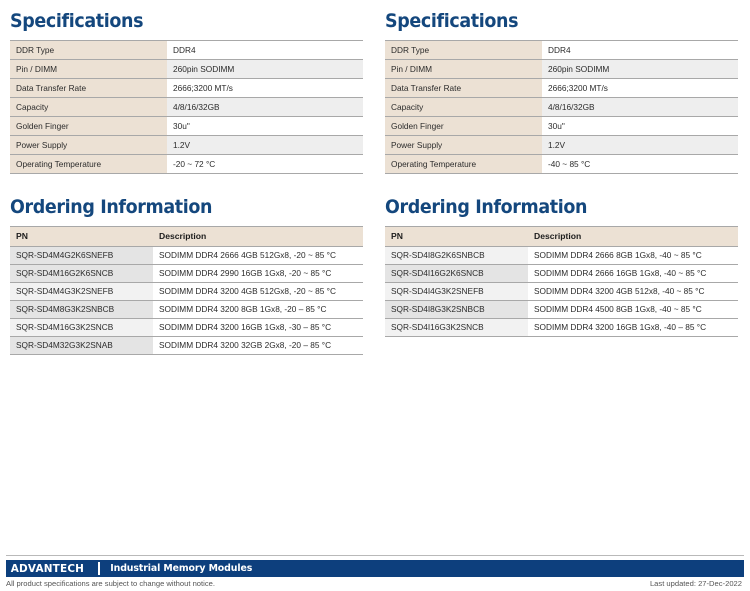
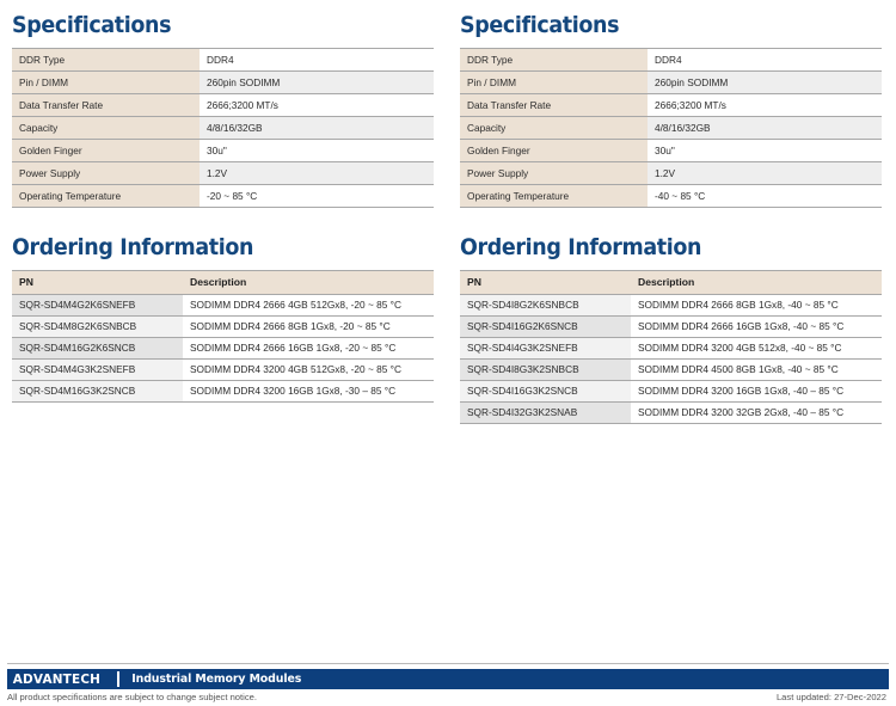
  Specifications
  DDR Type	DDR4
  Pin / DIMM	260pin SODIMM
  Data Transfer Rate	2666;3200 MT/s
  Capacity	4/8/16/32GB
  Golden Finger	30u"
  Power Supply	1.2V
- Operating Temperature	-20 ~ 72 °C
+ Operating Temperature	-20 ~ 85 °C
  Ordering Information
  PN	Description
  SQR-SD4M4G2K6SNEFB	SODIMM DDR4 2666 4GB 512Gx8, -20 ~ 85 °C
+ SQR-SD4M8G2K6SNBCB	SODIMM DDR4 2666 8GB 1Gx8, -20 ~ 85 °C
- SQR-SD4M16G2K6SNCB	SODIMM DDR4 2990 16GB 1Gx8, -20 ~ 85 °C
+ SQR-SD4M16G2K6SNCB	SODIMM DDR4 2666 16GB 1Gx8, -20 ~ 85 °C
  SQR-SD4M4G3K2SNEFB	SODIMM DDR4 3200 4GB 512Gx8, -20 ~ 85 °C
- SQR-SD4M8G3K2SNBCB	SODIMM DDR4 3200 8GB 1Gx8, -20 – 85 °C
  SQR-SD4M16G3K2SNCB	SODIMM DDR4 3200 16GB 1Gx8, -30 – 85 °C
- SQR-SD4M32G3K2SNAB	SODIMM DDR4 3200 32GB 2Gx8, -20 – 85 °C
  Specifications
  DDR Type	DDR4
  Pin / DIMM	260pin SODIMM
  Data Transfer Rate	2666;3200 MT/s
  Capacity	4/8/16/32GB
  Golden Finger	30u"
  Power Supply	1.2V
  Operating Temperature	-40 ~ 85 °C
  Ordering Information
  PN	Description
  SQR-SD4I8G2K6SNBCB	SODIMM DDR4 2666 8GB 1Gx8, -40 ~ 85 °C
  SQR-SD4I16G2K6SNCB	SODIMM DDR4 2666 16GB 1Gx8, -40 ~ 85 °C
  SQR-SD4I4G3K2SNEFB	SODIMM DDR4 3200 4GB 512x8, -40 ~ 85 °C
  SQR-SD4I8G3K2SNBCB	SODIMM DDR4 4500 8GB 1Gx8, -40 ~ 85 °C
  SQR-SD4I16G3K2SNCB	SODIMM DDR4 3200 16GB 1Gx8, -40 – 85 °C
+ SQR-SD4I32G3K2SNAB	SODIMM DDR4 3200 32GB 2Gx8, -40 – 85 °C
  ADVANTECH
  Industrial Memory Modules
- All product specifications are subject to change without notice.
+ All product specifications are subject to change subject notice.
  Last updated: 27-Dec-2022
